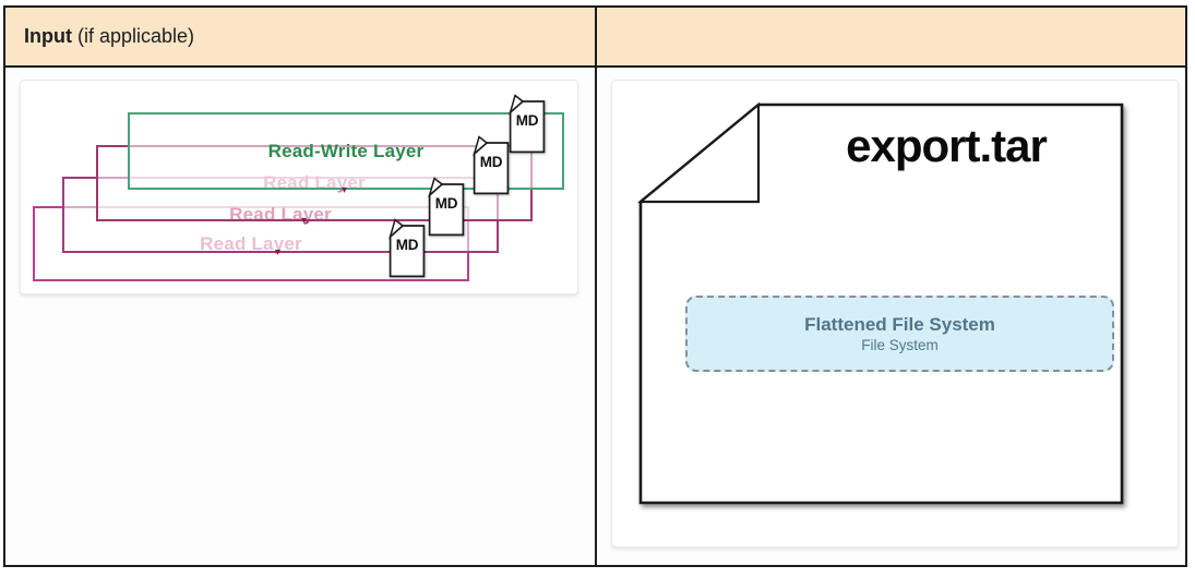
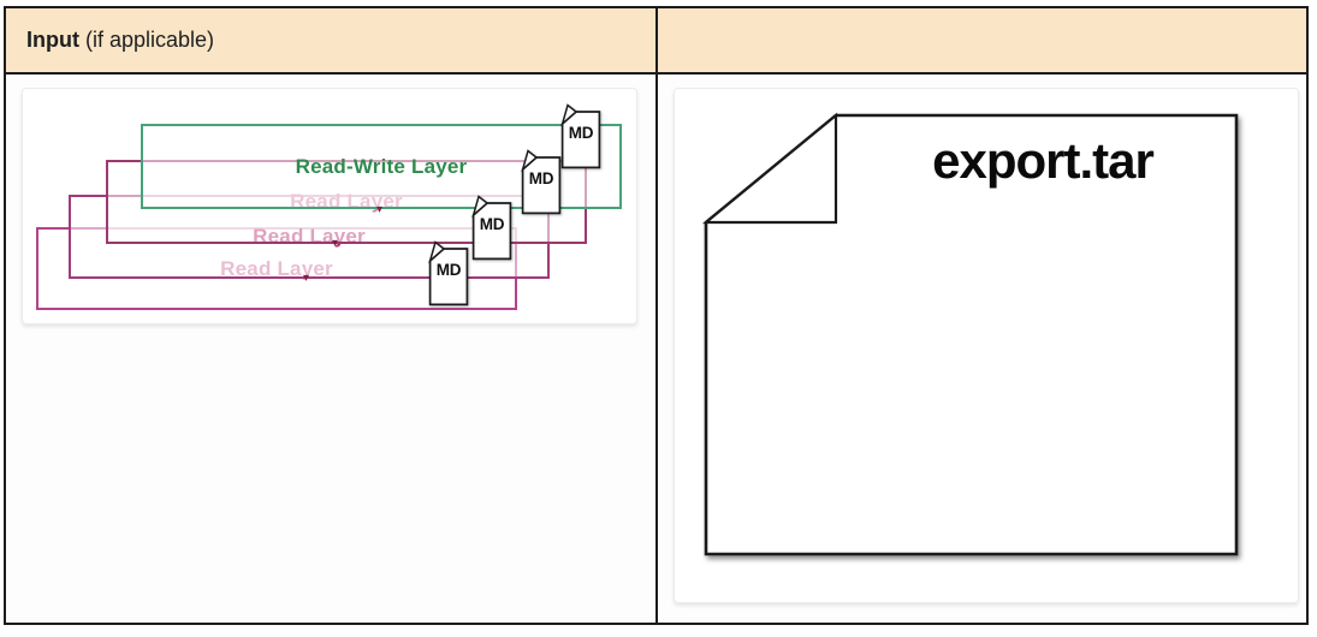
  Input (if applicable)
  Read Layer
  Read Layer
  Read Layer
  Read-Write Layer
  ▾
  ▾
  ▾
  MD
  MD
  MD
  MD
  export.tar
- Flattened File System
- File System
